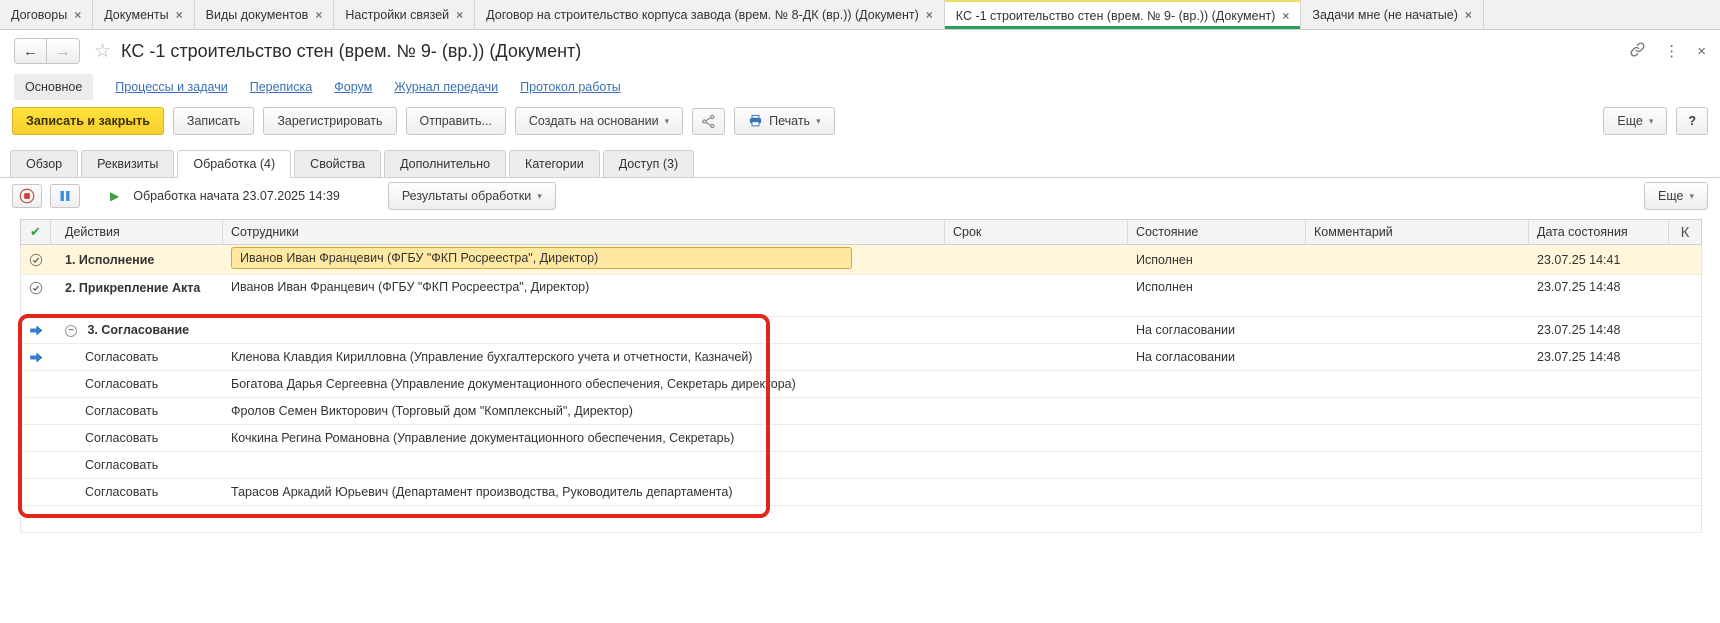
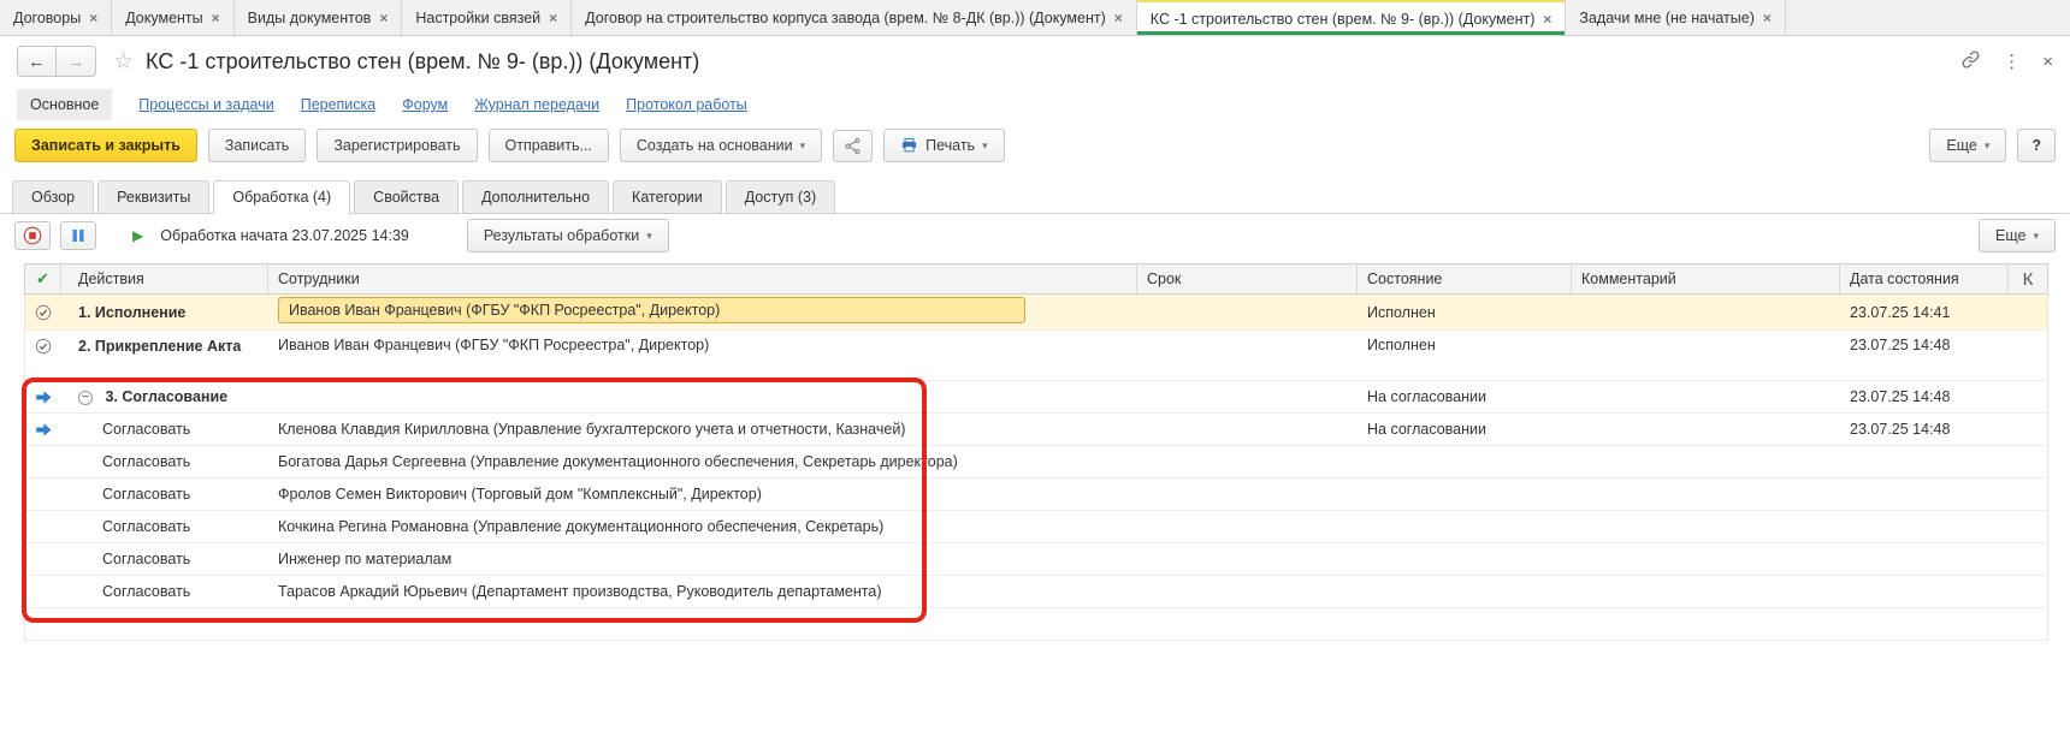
  Договоры
  ×
  Документы
  ×
  Виды документов
  ×
  Настройки связей
  ×
  Договор на строительство корпуса завода (врем. № 8-ДК (вр.)) (Документ)
  ×
  КС -1 строительство стен (врем. № 9- (вр.)) (Документ)
  ×
  Задачи мне (не начатые)
  ×
  ←
  →
  ☆
  КС -1 строительство стен (врем. № 9- (вр.)) (Документ)
  ⋮
  ×
  Основное
  Процессы и задачи
  Переписка
  Форум
  Журнал передачи
  Протокол работы
  Записать и закрыть
  Записать
  Зарегистрировать
  Отправить...
  Создать на основании
  ▾
  Печать
  ▾
  Еще
  ▾
  ?
  Обзор
  Реквизиты
  Обработка (4)
  Свойства
  Дополнительно
  Категории
  Доступ (3)
  ▶
  Обработка начата 23.07.2025 14:39
  Результаты обработки
  ▾
  Еще
  ▾
  ✔
  Действия
  Сотрудники
  Срок
  Состояние
  Комментарий
  Дата состояния
  К
  1. Исполнение
  Иванов Иван Францевич (ФГБУ "ФКП Росреестра", Директор)
  Исполнен
  23.07.25 14:41
  2. Прикрепление Акта
  Иванов Иван Францевич (ФГБУ "ФКП Росреестра", Директор)
  Исполнен
  23.07.25 14:48
  − 3. Согласование
  На согласовании
  23.07.25 14:48
  Согласовать
  Кленова Клавдия Кирилловна (Управление бухгалтерского учета и отчетности, Казначей)
  На согласовании
  23.07.25 14:48
  Согласовать
  Богатова Дарья Сергеевна (Управление документационного обеспечения, Секретарь директора)
  Согласовать
  Фролов Семен Викторович (Торговый дом "Комплексный", Директор)
  Согласовать
  Кочкина Регина Романовна (Управление документационного обеспечения, Секретарь)
  Согласовать
+ Инженер по материалам
  Согласовать
  Тарасов Аркадий Юрьевич (Департамент производства, Руководитель департамента)
